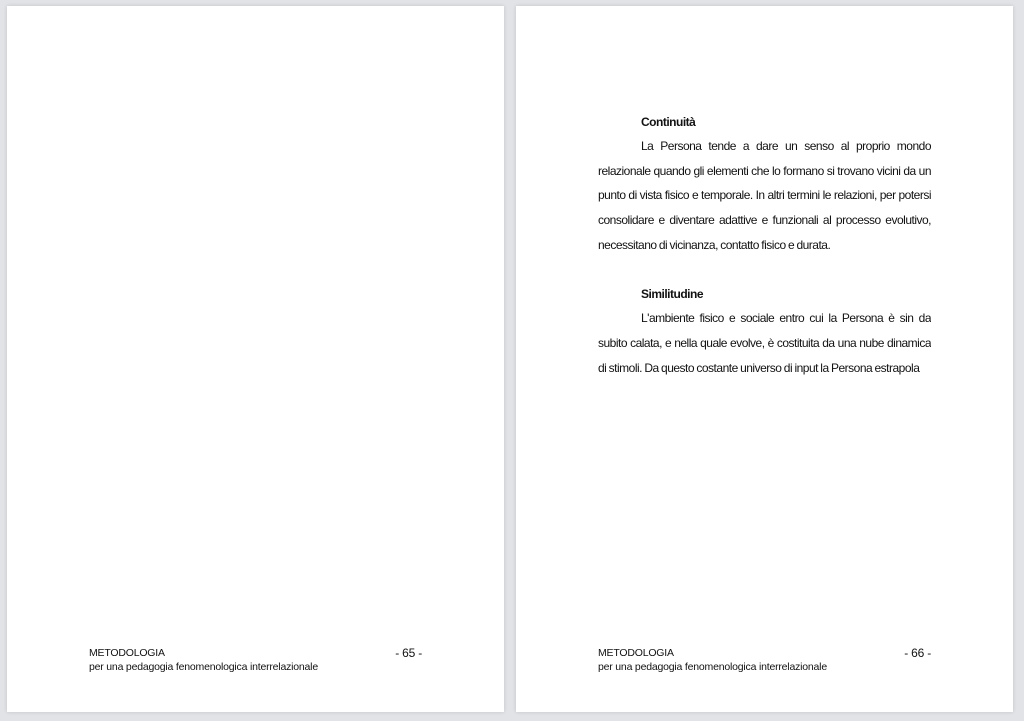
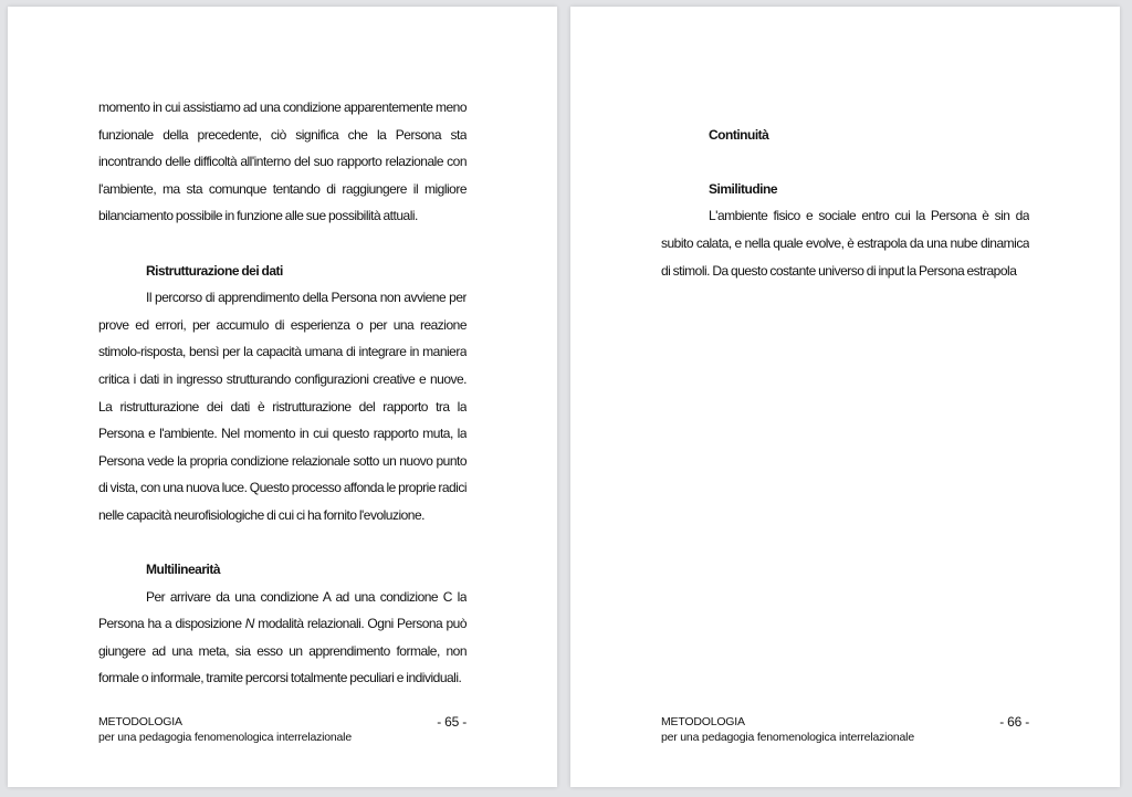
+ momento in cui assistiamo ad una condizione apparentemente meno funzionale della precedente, ciò significa che la Persona sta incontrando delle difficoltà all'interno del suo rapporto relazionale con l'ambiente, ma sta comunque tentando di raggiungere il migliore bilanciamento possibile in funzione alle sue possibilità attuali.
+ Ristrutturazione dei dati
+ Il percorso di apprendimento della Persona non avviene per prove ed errori, per accumulo di esperienza o per una reazione stimolo-risposta, bensì per la capacità umana di integrare in maniera critica i dati in ingresso strutturando configurazioni creative e nuove. La ristrutturazione dei dati è ristrutturazione del rapporto tra la Persona e l'ambiente. Nel momento in cui questo rapporto muta, la Persona vede la propria condizione relazionale sotto un nuovo punto di vista, con una nuova luce. Questo processo affonda le proprie radici nelle capacità neurofisiologiche di cui ci ha fornito l'evoluzione.
+ Multilinearità
+ Per arrivare da una condizione A ad una condizione C la Persona ha a disposizione N modalità relazionali. Ogni Persona può giungere ad una meta, sia esso un apprendimento formale, non formale o informale, tramite percorsi totalmente peculiari e individuali.
  METODOLOGIA
  per una pedagogia fenomenologica interrelazionale
  - 65 -
  Continuità
- La Persona tende a dare un senso al proprio mondo relazionale quando gli elementi che lo formano si trovano vicini da un punto di vista fisico e temporale. In altri termini le relazioni, per potersi consolidare e diventare adattive e funzionali al processo evolutivo, necessitano di vicinanza, contatto fisico e durata.
  Similitudine
- L'ambiente fisico e sociale entro cui la Persona è sin da subito calata, e nella quale evolve, è costituita da una nube dinamica di stimoli. Da questo costante universo di input la Persona estrapola
+ L'ambiente fisico e sociale entro cui la Persona è sin da subito calata, e nella quale evolve, è estrapola da una nube dinamica di stimoli. Da questo costante universo di input la Persona estrapola
  METODOLOGIA
  per una pedagogia fenomenologica interrelazionale
  - 66 -
